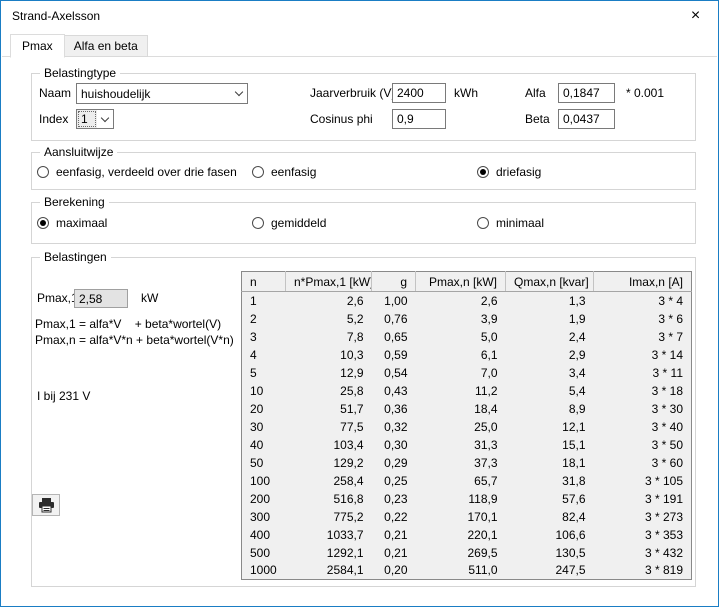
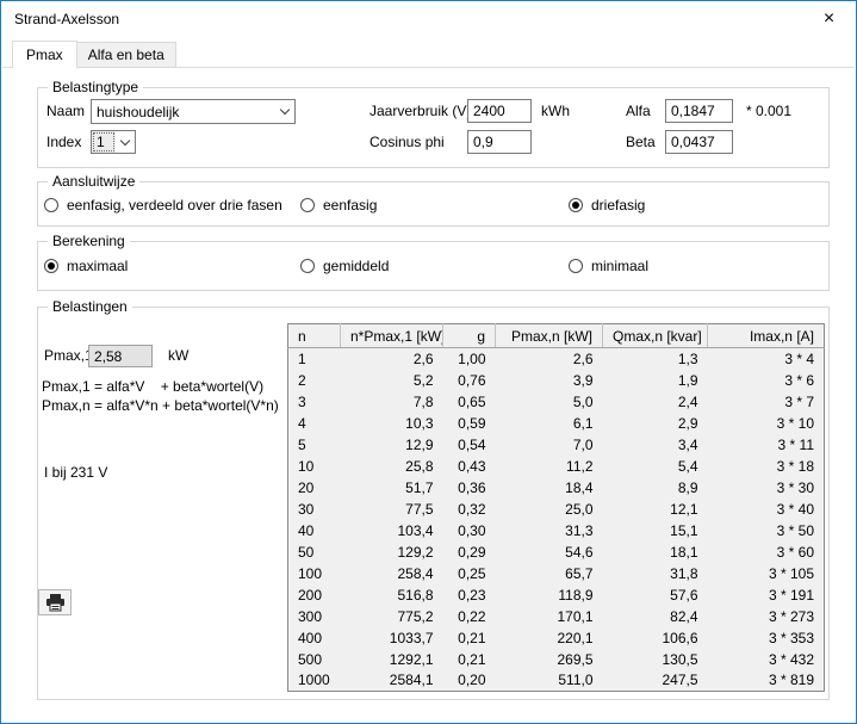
  Strand-Axelsson
  ×
  Pmax
  Alfa en beta
  Belastingtype
  Naam
  huishoudelijk
  Jaarverbruik (V
  2400
  kWh
  Alfa
  0,1847
  * 0.001
  Index
  1
  Cosinus phi
  0,9
  Beta
  0,0437
  Aansluitwijze
  eenfasig, verdeeld over drie fasen
  eenfasig
  driefasig
  Berekening
  maximaal
  gemiddeld
  minimaal
  Belastingen
  Pmax,
  2,58
  kW
  Pmax,1 = alfa*V + beta*wortel(V)
  Pmax,n = alfa*V*n + beta*wortel(V*n)
  I bij 231 V
  n	n*Pmax,1 [kW	g	Pmax,n [kW]	Qmax,n [kvar]	Imax,n [A]
  1	2,6	1,00	2,6	1,3	3 * 4
  2	5,2	0,76	3,9	1,9	3 * 6
  3	7,8	0,65	5,0	2,4	3 * 7
- 4	10,3	0,59	6,1	2,9	3 * 14
+ 4	10,3	0,59	6,1	2,9	3 * 10
  5	12,9	0,54	7,0	3,4	3 * 11
  10	25,8	0,43	11,2	5,4	3 * 18
  20	51,7	0,36	18,4	8,9	3 * 30
  30	77,5	0,32	25,0	12,1	3 * 40
  40	103,4	0,30	31,3	15,1	3 * 50
- 50	129,2	0,29	37,3	18,1	3 * 60
+ 50	129,2	0,29	54,6	18,1	3 * 60
  100	258,4	0,25	65,7	31,8	3 * 105
  200	516,8	0,23	118,9	57,6	3 * 191
  300	775,2	0,22	170,1	82,4	3 * 273
  400	1033,7	0,21	220,1	106,6	3 * 353
  500	1292,1	0,21	269,5	130,5	3 * 432
  1000	2584,1	0,20	511,0	247,5	3 * 819
